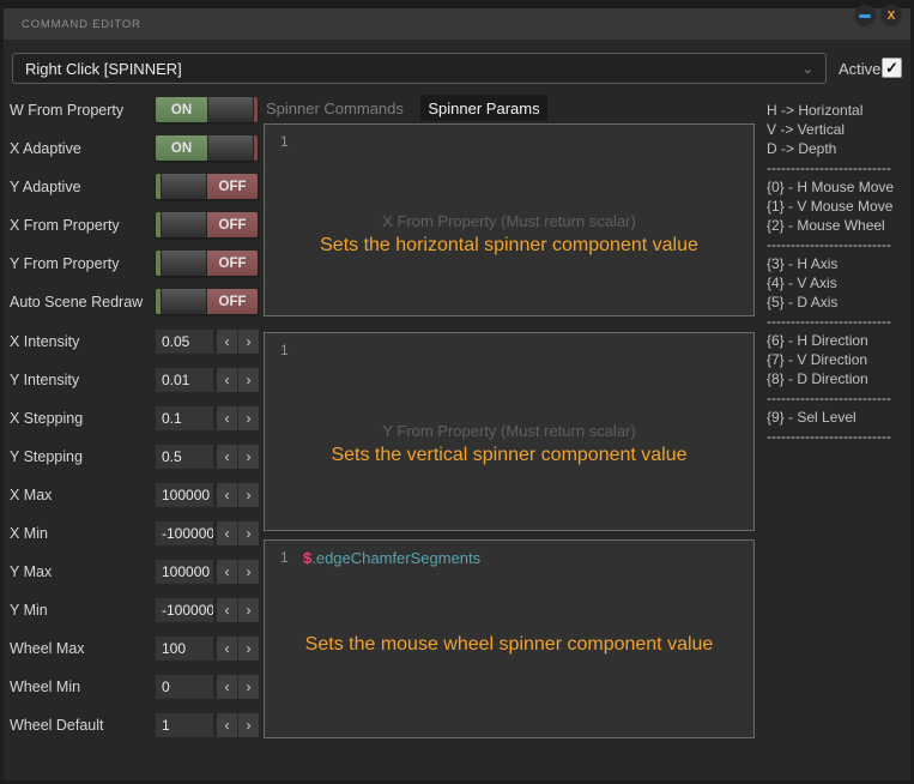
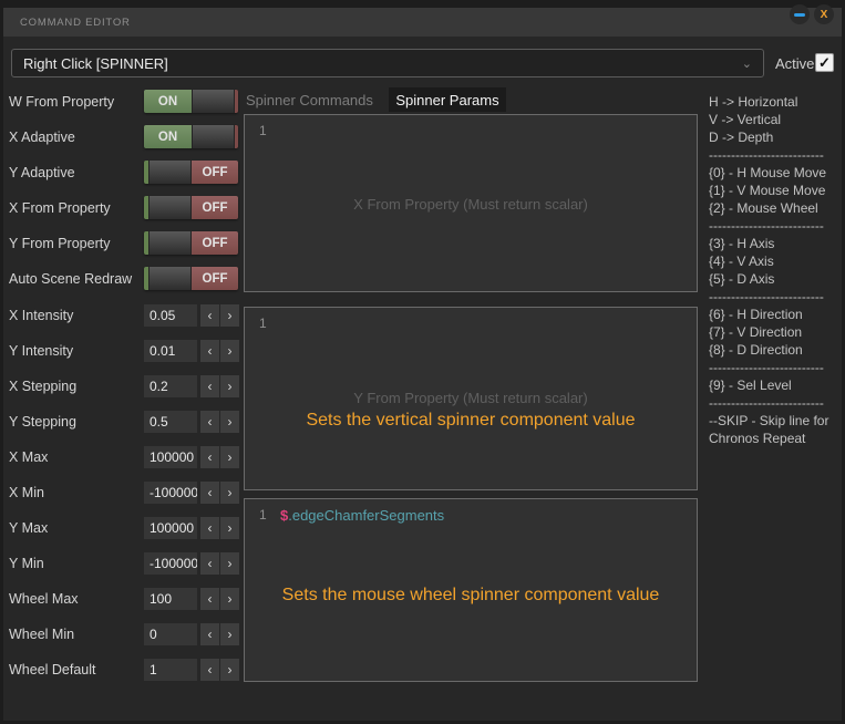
  COMMAND EDITOR
  X
  Right Click [SPINNER]
  ⌄
  Active
  ✓
  W From Property
  ON
  X Adaptive
  ON
  Y Adaptive
  OFF
  X From Property
  OFF
  Y From Property
  OFF
  Auto Scene Redraw
  OFF
  X Intensity
  0.05
  ‹
  ›
  Y Intensity
  0.01
  ‹
  ›
  X Stepping
- 0.1
+ 0.2
  ‹
  ›
  Y Stepping
  0.5
  ‹
  ›
  X Max
  100000
  ‹
  ›
  X Min
  -100000
  ‹
  ›
  Y Max
  100000
  ‹
  ›
  Y Min
  -100000
  ‹
  ›
  Wheel Max
  100
  ‹
  ›
  Wheel Min
  0
  ‹
  ›
  Wheel Default
  1
  ‹
  ›
  Spinner Commands
  Spinner Params
  1
  X From Property (Must return scalar)
- Sets the horizontal spinner component value
  1
  Y From Property (Must return scalar)
  Sets the vertical spinner component value
  1
  $.edgeChamferSegments
  Sets the mouse wheel spinner component value
  H -> Horizontal
  V -> Vertical
  D -> Depth
  --------------------------
  {0} - H Mouse Move
  {1} - V Mouse Move
  {2} - Mouse Wheel
  --------------------------
  {3} - H Axis
  {4} - V Axis
  {5} - D Axis
  --------------------------
  {6} - H Direction
  {7} - V Direction
  {8} - D Direction
  --------------------------
  {9} - Sel Level
  --------------------------
+ --SKIP - Skip line for Chronos Repeat
